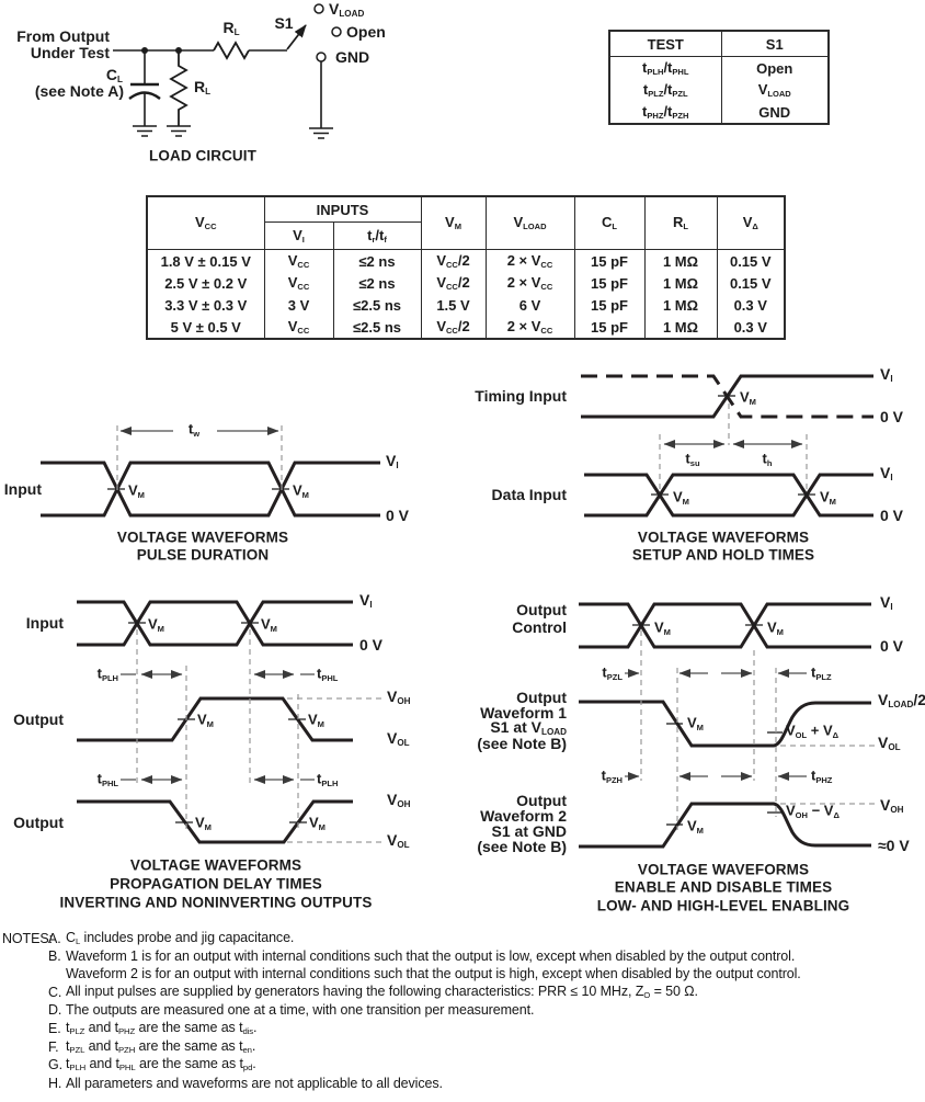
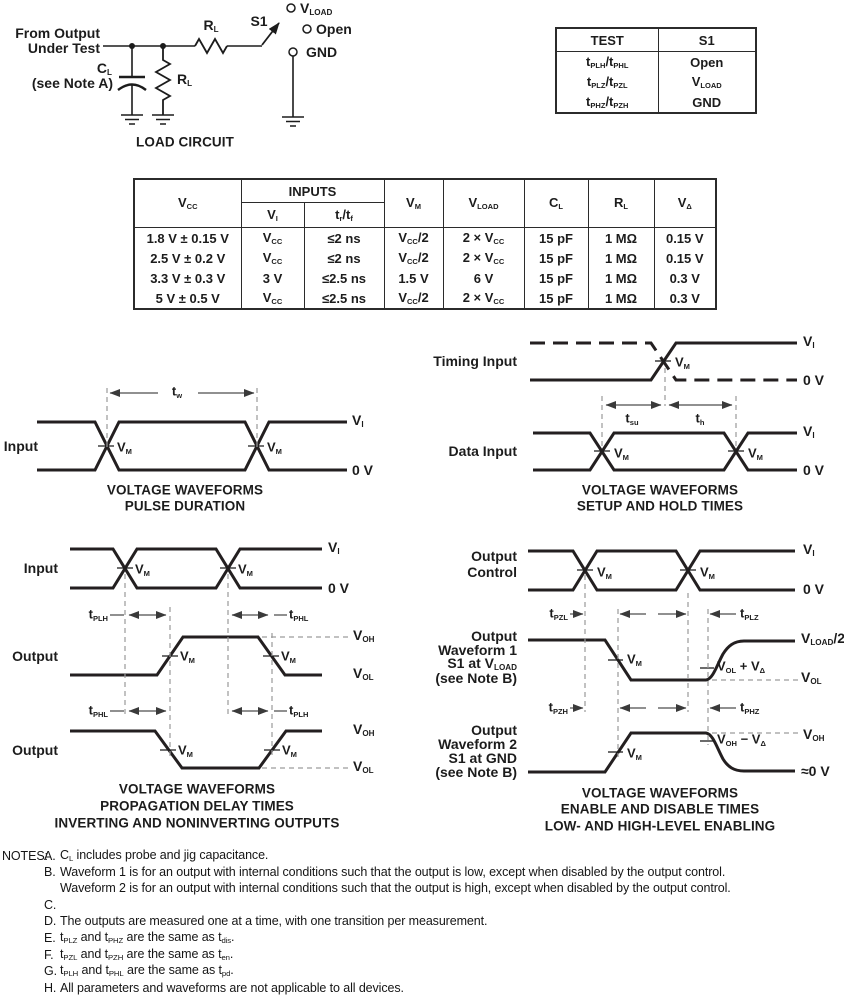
  From Output
  Under Test
  RL
  S1
  VLOAD
  Open
  GND
  CL
  (see Note A)
  RL
  LOAD CIRCUIT
  TEST	S1
  tPLH/tPHL	Open
  tPLZ/tPZL	VLOAD
  tPHZ/tPZH	GND
  VCC	INPUTS	VM	VLOAD	CL	RL	VΔ
  VI	tr/tf
  1.8 V ± 0.15 V	VCC	≤2 ns	VCC/2	2 × VCC	15 pF	1 MΩ	0.15 V
  2.5 V ± 0.2 V	VCC	≤2 ns	VCC/2	2 × VCC	15 pF	1 MΩ	0.15 V
  3.3 V ± 0.3 V	3 V	≤2.5 ns	1.5 V	6 V	15 pF	1 MΩ	0.3 V
  5 V ± 0.5 V	VCC	≤2.5 ns	VCC/2	2 × VCC	15 pF	1 MΩ	0.3 V
  Input
  tw
  VM
  VM
  VI
  0 V
  VOLTAGE WAVEFORMS
  PULSE DURATION
  Timing Input
  Data Input
  VM
  VM
  VM
  tsu
  th
  VI
  0 V
  VI
  0 V
  VOLTAGE WAVEFORMS
  SETUP AND HOLD TIMES
  Input
  VM
  VM
  VI
  0 V
  tPLH
  tPHL
  Output
  VM
  VM
  VOH
  VOL
  tPHL
  tPLH
  Output
  VM
  VM
  VOH
  VOL
  VOLTAGE WAVEFORMS
  PROPAGATION DELAY TIMES
  INVERTING AND NONINVERTING OUTPUTS
  Output
  Control
  VM
  VM
  VI
  0 V
  tPZL
  tPLZ
  Output
  Waveform 1
  S1 at VLOAD
  (see Note B)
  VM
  VOL + VΔ
  VLOAD/2
  VOL
  tPZH
  tPHZ
  Output
  Waveform 2
  S1 at GND
  (see Note B)
  VM
  VOH − VΔ
  VOH
  ≈0 V
  VOLTAGE WAVEFORMS
  ENABLE AND DISABLE TIMES
  LOW- AND HIGH-LEVEL ENABLING
  NOTES:
  A.
  CL includes probe and jig capacitance.
  B.
  Waveform 1 is for an output with internal conditions such that the output is low, except when disabled by the output control.
  Waveform 2 is for an output with internal conditions such that the output is high, except when disabled by the output control.
  C.
- All input pulses are supplied by generators having the following characteristics: PRR ≤ 10 MHz, ZO = 50 Ω.
  D.
  The outputs are measured one at a time, with one transition per measurement.
  E.
  tPLZ and tPHZ are the same as tdis.
  F.
  tPZL and tPZH are the same as ten.
  G.
  tPLH and tPHL are the same as tpd.
  H.
  All parameters and waveforms are not applicable to all devices.
